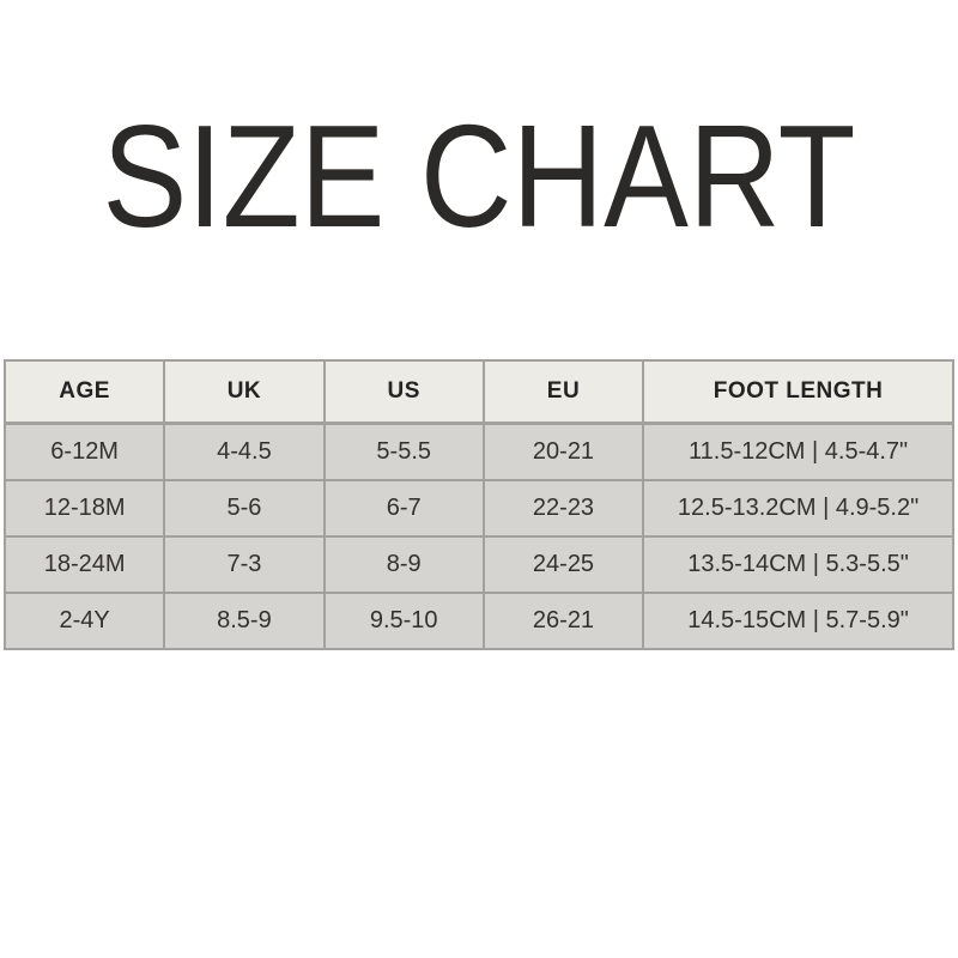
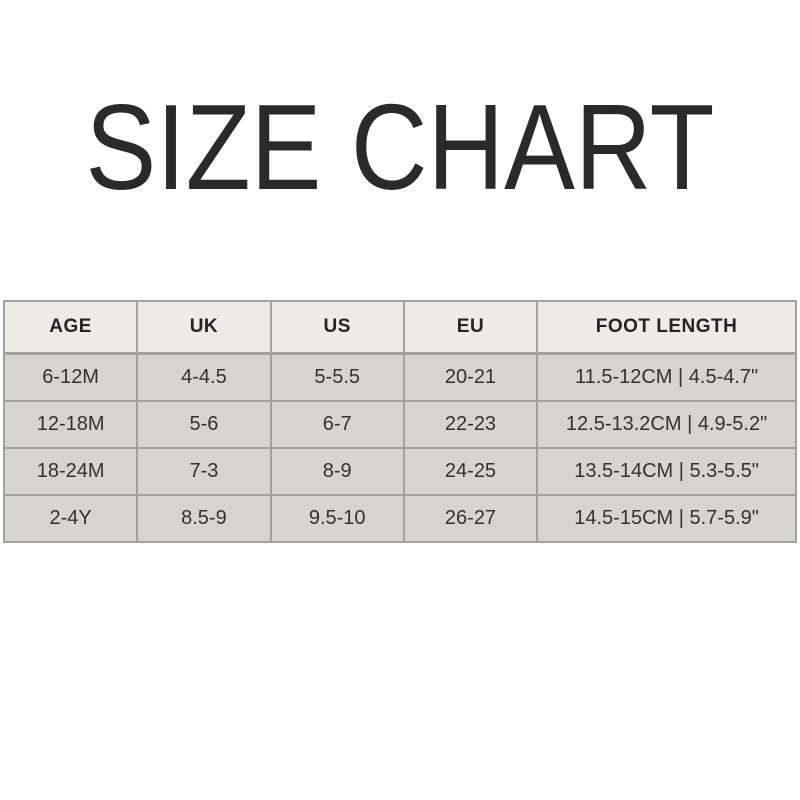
  SIZE CHART
  AGE	UK	US	EU	FOOT LENGTH
  6-12M	4-4.5	5-5.5	20-21	11.5-12CM | 4.5-4.7"
  12-18M	5-6	6-7	22-23	12.5-13.2CM | 4.9-5.2"
  18-24M	7-3	8-9	24-25	13.5-14CM | 5.3-5.5"
- 2-4Y	8.5-9	9.5-10	26-21	14.5-15CM | 5.7-5.9"
+ 2-4Y	8.5-9	9.5-10	26-27	14.5-15CM | 5.7-5.9"
